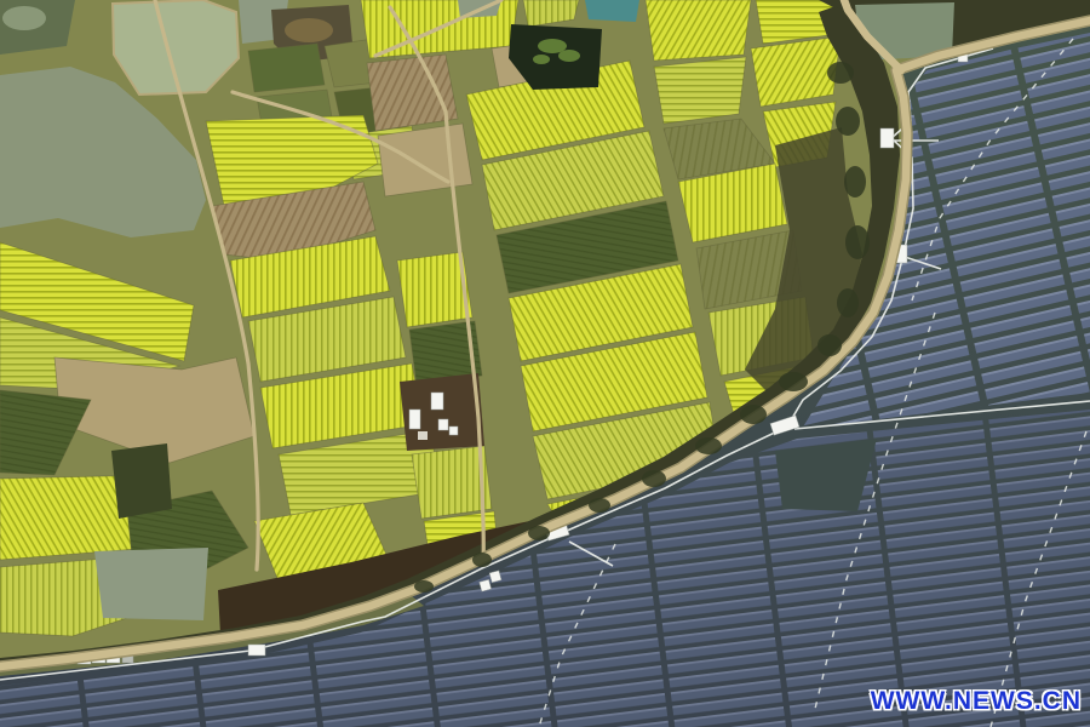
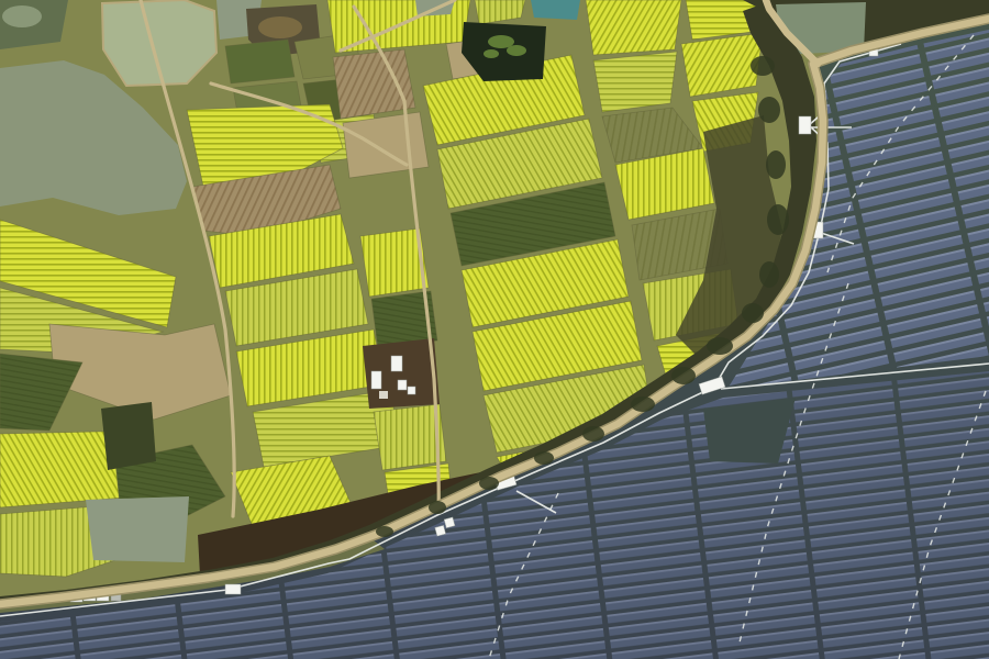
- WWW.NEWS.CN
